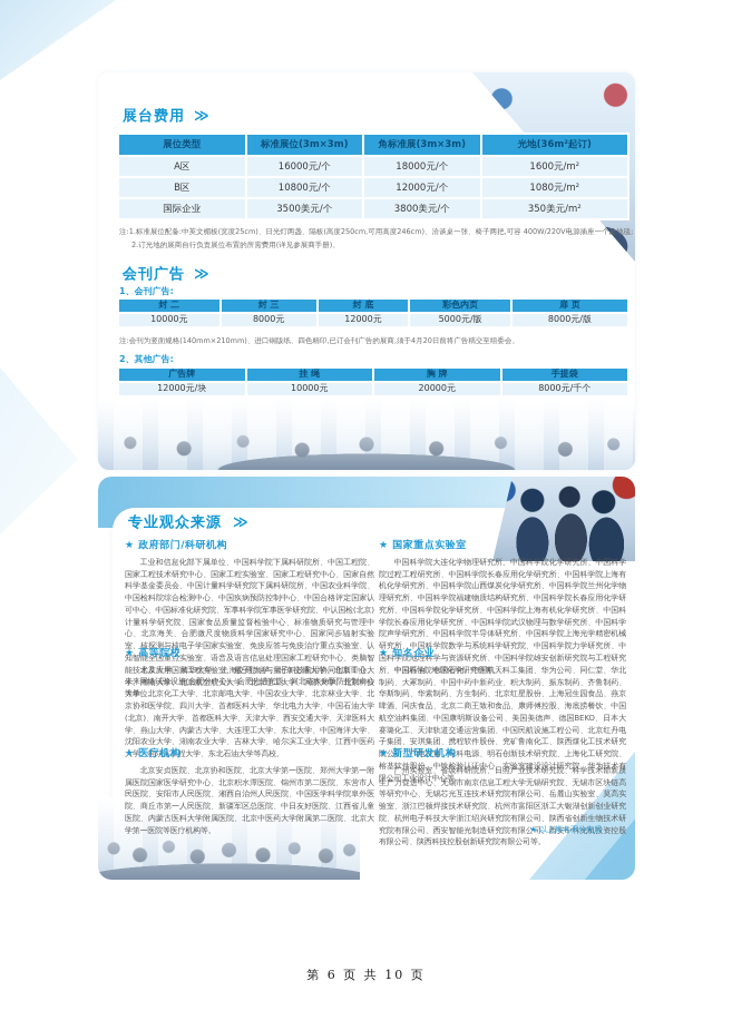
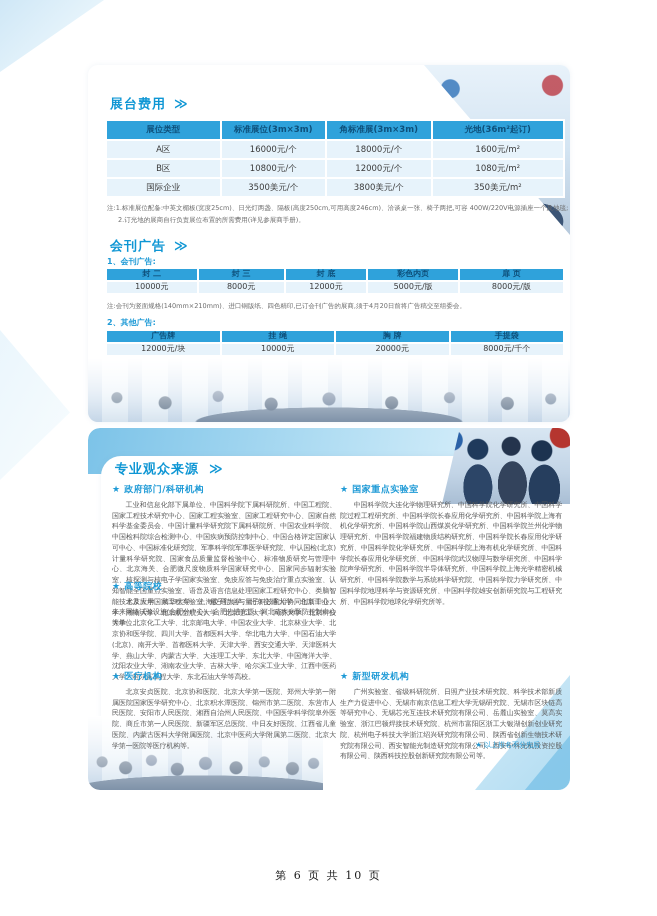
  展台费用 ≫
  展位类型	标准展位(3m×3m)	角标准展(3m×3m)	光地(36m²起订)
  A区	16000元/个	18000元/个	1600元/m²
  B区	10800元/个	12000元/个	1080元/m²
  国际企业	3500美元/个	3800美元/个	350美元/m²
  注:1.标准展位配备:中英文楣板(宽度25cm)、日光灯两盏、隔板(高度250cm,可用高度246cm)、洽谈桌一张、椅子两把,可容 400W/220V电源插座一个及地毯;
  2.订光地的展商自行负责展位布置的所需费用(详见参展商手册)。
  会刊广告 ≫
  1、会刊广告:
  封 二	封 三	封 底	彩色内页	扉 页
  10000元	8000元	12000元	5000元/版	8000元/版
  注:会刊为竖面规格(140mm×210mm)、进口铜版纸、四色精印,已订会刊广告的展商,须于4月20日前将广告稿交至组委会。
  2、其他广告:
  广告牌	挂 绳	胸 牌	手提袋
  12000元/块	10000元	20000元	8000元/千个
  专业观众来源 ≫
  ★ 政府部门/科研机构
  工业和信息化部下属单位、中国科学院下属科研院所、中国工程院、国家工程技术研究中心、国家工程实验室、国家工程研究中心、国家自然科学基金委员会、中国计量科学研究院下属科研院所、中国农业科学院、中国检科院综合检测中心、中国疾病预防控制中心、中国合格评定国家认可中心、中国标准化研究院、军事科学院军事医学研究院、中认国检(北京)计量科学研究院、国家食品质量监督检验中心、标准物质研究与管理中心、北京海关、合肥微尺度物质科学国家研究中心、国家同步辐射实验室、核探测与核电子学国家实验室、免疫应答与免疫治疗重点实验室、认知智能全国重点实验室、语音及语言信息处理国家工程研究中心、类脑智能技术及应用国家工程实验室、量子信息与量子科技前沿协同创新中心、未来网络试验设施(合肥分中心)、合肥先进光源、河北省疾病预防控制中心等单位。
  ★ 国家重点实验室
  中国科学院大连化学物理研究所、中国科学院化学研究所、中国科学院过程工程研究所、中国科学院长春应用化学研究所、中国科学院上海有机化学研究所、中国科学院山西煤炭化学研究所、中国科学院兰州化学物理研究所、中国科学院福建物质结构研究所、中国科学院长春应用化学研究所、中国科学院化学研究所、中国科学院上海有机化学研究所、中国科学院长春应用化学研究所、中国科学院武汉物理与数学研究所、中国科学院声学研究所、中国科学院半导体研究所、中国科学院上海光学精密机械研究所、中国科学院数学与系统科学研究院、中国科学院力学研究所、中国科学院地理科学与资源研究所、中国科学院雄安创新研究院与工程研究所、中国科学院地球化学研究所等。
  ★ 高等院校
  北京大学、清华大学、上海交通大学、北京交通大学、北京工业大学、湖南大学、北京航空航天大学、北京理工大学、同济大学、北京科技大学、北京化工大学、北京邮电大学、中国农业大学、北京林业大学、北京协和医学院、四川大学、首都医科大学、华北电力大学、中国石油大学(北京)、南开大学、首都医科大学、天津大学、西安交通大学、天津医科大学、燕山大学、内蒙古大学、大连理工大学、东北大学、中国海洋大学、沈阳农业大学、湖南农业大学、吉林大学、哈尔滨工业大学、江西中医药大学、哈尔滨工程大学、东北石油大学等高校。
- ★ 知名企业
- 中国石油、中国石化、中国航天科工集团、华为公司、同仁堂、华北制药、大冢制药、中国中药中新药业、积大制药、振东制药、齐鲁制药、华斯制药、华素制药、方生制药、北京红星股份、上海冠生园食品、燕京啤酒、同庆食品、北京二商王致和食品、康师傅控股、海底捞餐饮、中国航空油料集团、中国康明斯设备公司、美国美德声、德国BEKO、日本大赛璐化工、天津轨道交通运营集团、中国民航设施工程公司、北京红丹电子集团、安琪集团、携程软件股份、兖矿鲁南化工、陕西煤化工技术研究院公司、广电计量、绿科电源、明石创新技术研究院、上海化工研究院、榕基软件股份、中铁检验认证中心、实验室建设设计研究院、华为技术有限公司工业设计中心等。
  ★ 医疗机构
  北京安贞医院、北京协和医院、北京大学第一医院、郑州大学第一附属医院国家医学研究中心、北京积水潭医院、锦州市第二医院、东营市人民医院、安阳市人民医院、湘西自治州人民医院、中国医学科学院阜外医院、商丘市第一人民医院、新疆军区总医院、中日友好医院、江西省儿童医院、内蒙古医科大学附属医院、北京中医药大学附属第二医院、北京大学第一医院等医疗机构等。
  ★ 新型研发机构
  广州实验室、省级科研院所、日照产业技术研究院、科学技术部新质生产力促进中心、无锡市南京信息工程大学无锡研究院、无锡市区块链高等研究中心、无锡芯光互连技术研究院有限公司、岳麓山实验室、莫高实验室、浙江巴顿焊接技术研究院、杭州市富阳区浙工大银湖创新创业研究院、杭州电子科技大学浙江绍兴研究院有限公司、陕西省创新生物技术研究院有限公司、西安智能光制造研究院有限公司、西安中科光机投资控股有限公司、陕西科技控股创新研究院有限公司等。
  ★ 以上排名不分先后
  第 6 页 共 10 页
